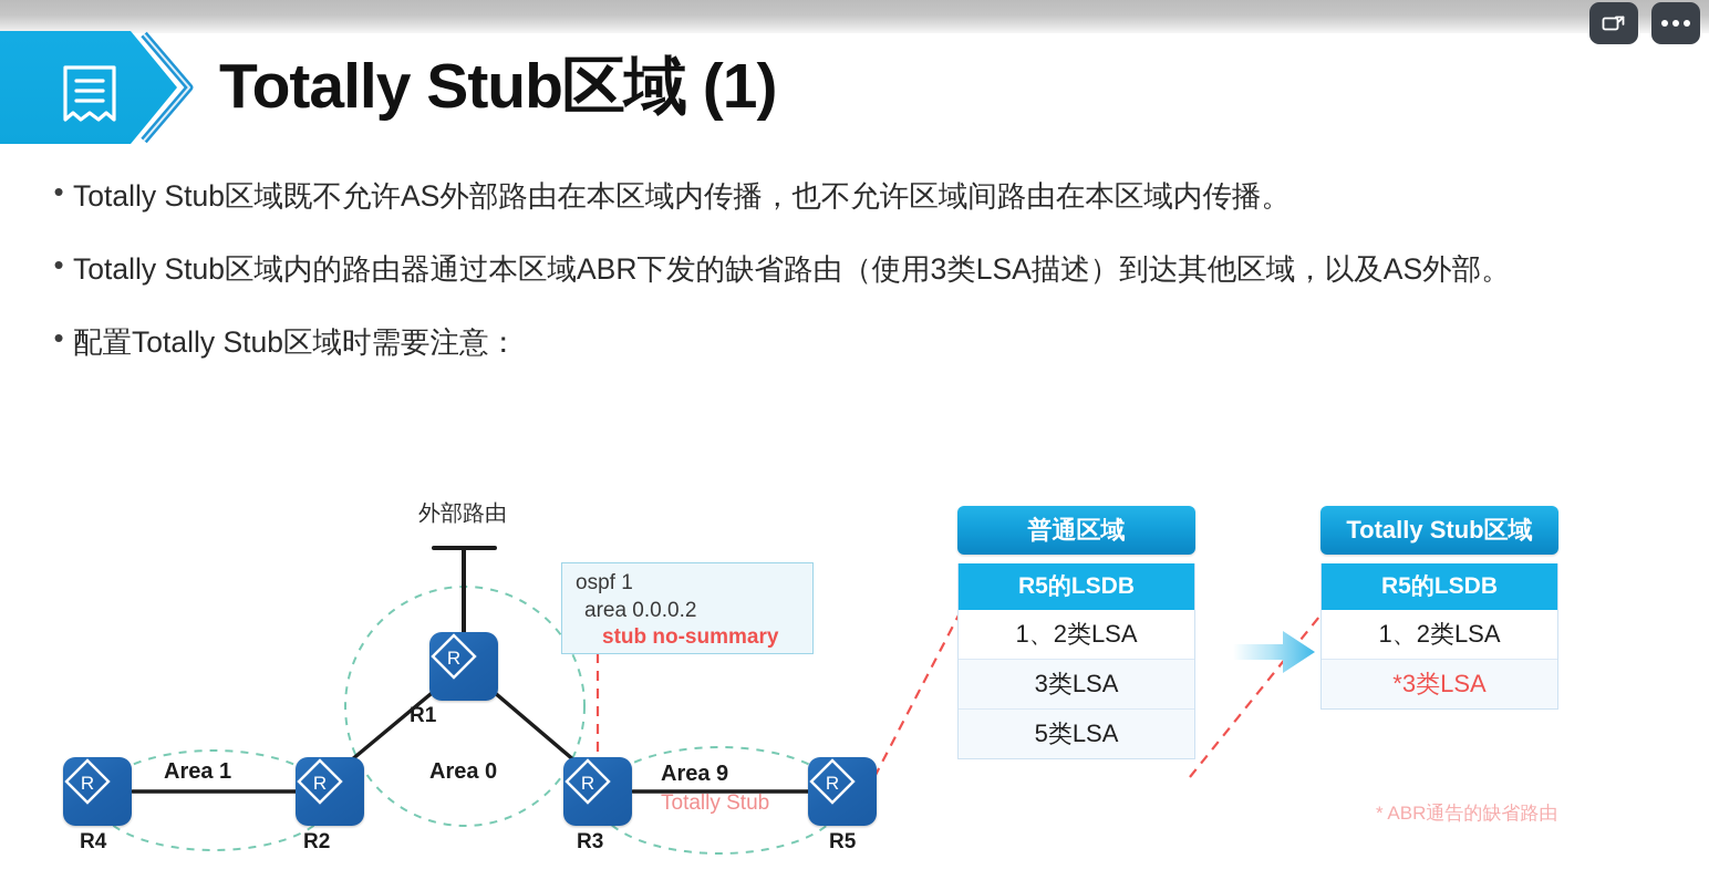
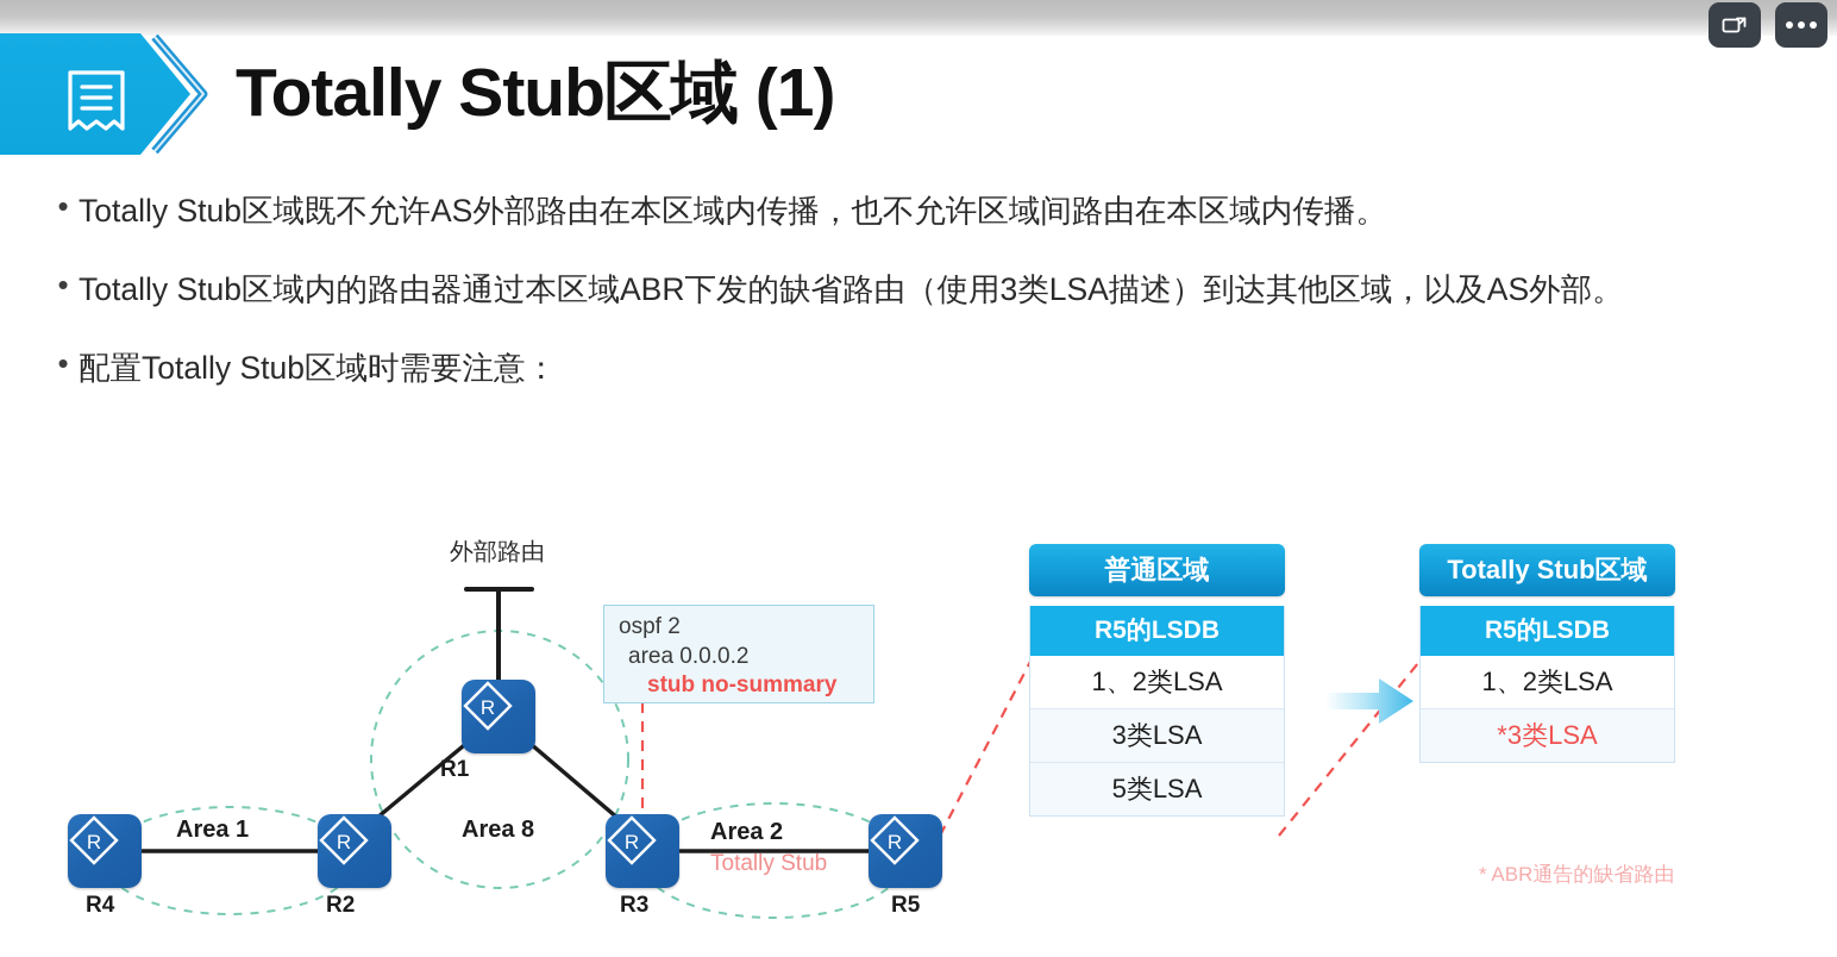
  Totally Stub区域 (1)
  •
  Totally Stub区域既不允许AS外部路由在本区域内传播，也不允许区域间路由在本区域内传播。
  •
  Totally Stub区域内的路由器通过本区域ABR下发的缺省路由（使用3类LSA描述）到达其他区域，以及AS外部。
  •
  配置Totally Stub区域时需要注意：
  外部路由
  R
  R1
  R
  R4
  R
  R2
  R
  R3
  R
  R5
  Area 1
- Area 0
+ Area 8
- Area 9
+ Area 2
  Totally Stub
- ospf 1
+ ospf 2
  area 0.0.0.2
  stub no-summary
  普通区域
  R5的LSDB
  1、2类LSA
  3类LSA
  5类LSA
  Totally Stub区域
  R5的LSDB
  1、2类LSA
  *3类LSA
  * ABR通告的缺省路由
